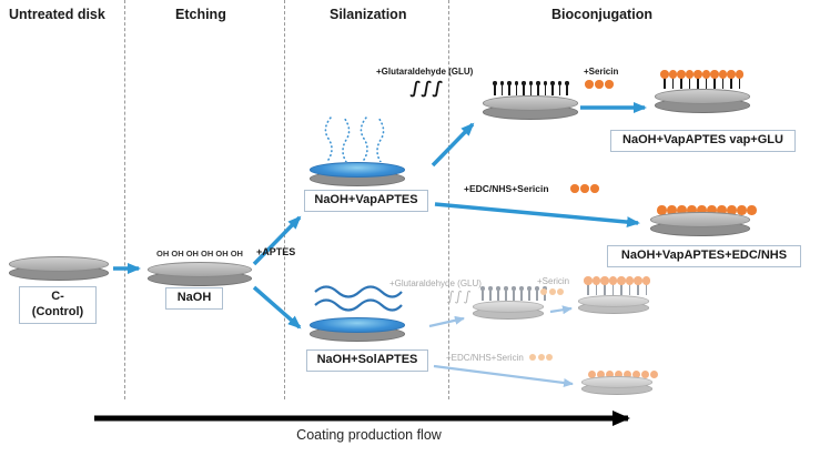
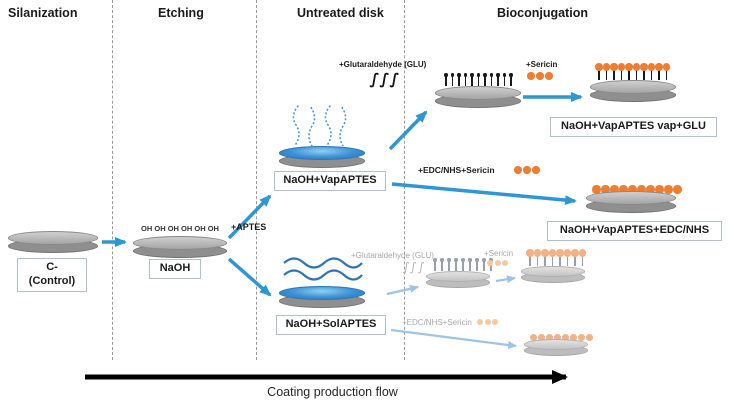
- Untreated disk
+ Silanization
  Etching
- Silanization
+ Untreated disk
  Bioconjugation
  C-
  (Control)
  OH OH OH OH OH OH
  NaOH
  +APTES
  NaOH+VapAPTES
  +Glutaraldehyde (GLU)
  +Sericin
  NaOH+VapAPTES vap+GLU
  +EDC/NHS+Sericin
  NaOH+VapAPTES+EDC/NHS
  NaOH+SolAPTES
  +Glutaraldehyde (GLU)
  +Sericin
  +EDC/NHS+Sericin
  Coating production flow
